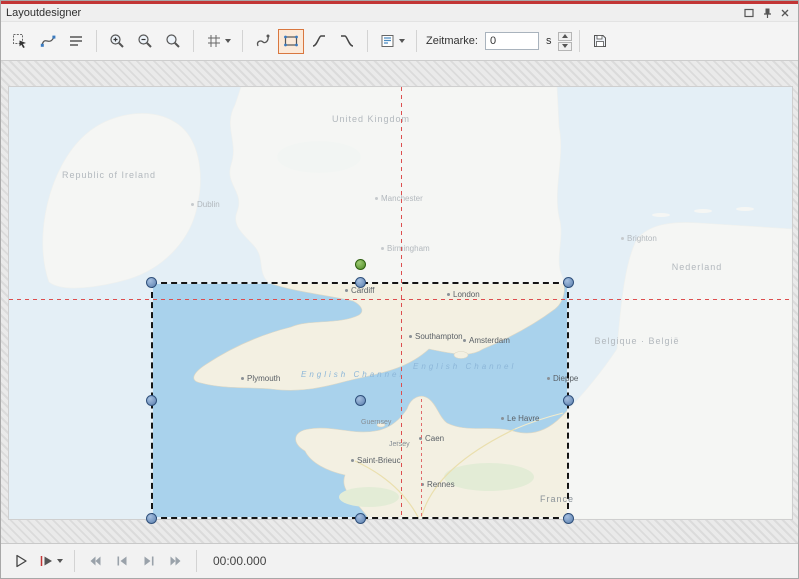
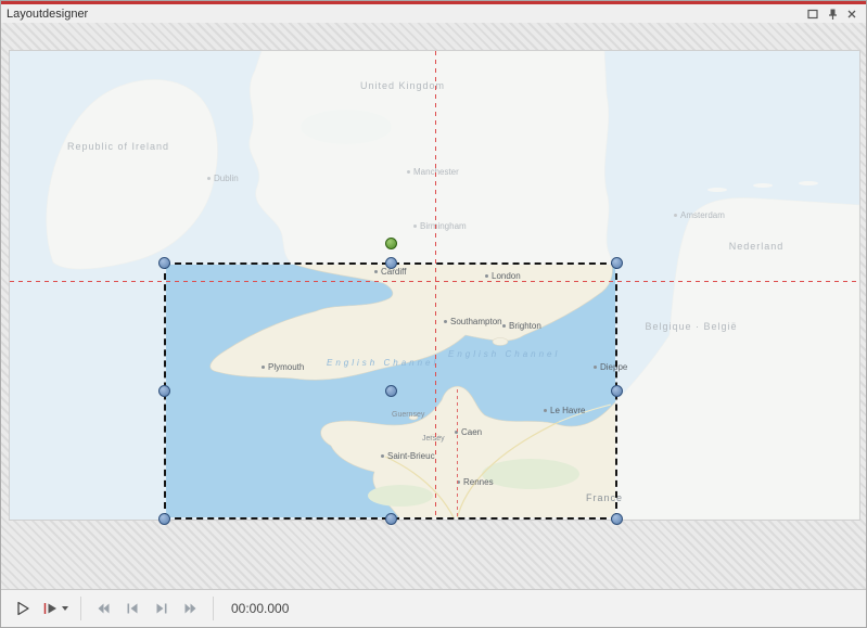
  Layoutdesigner
- Zeitmarke:
- 0
- s
  United Kingdom
  Republic of Ireland
  Dublin
  Manchester
  Biringham
- Brighton
+ Amsterdam
  Nederland
  Belgique · België
  London
  Cardiff
  Southampton
- Amsterdam
+ Brighton
  English Channe
  English Channel
  Dieppe
  Le Havre
  Caen
  Saint-Brieuc
  Rennes
  France
  Plymouth
  00:00.000
